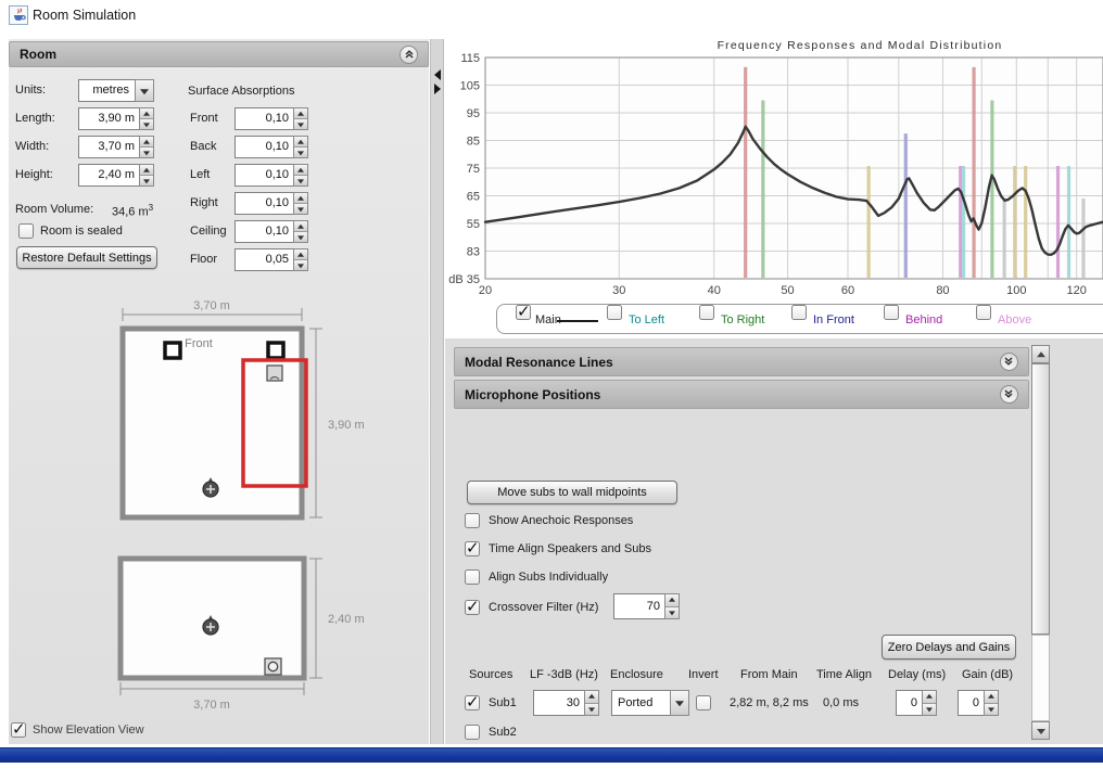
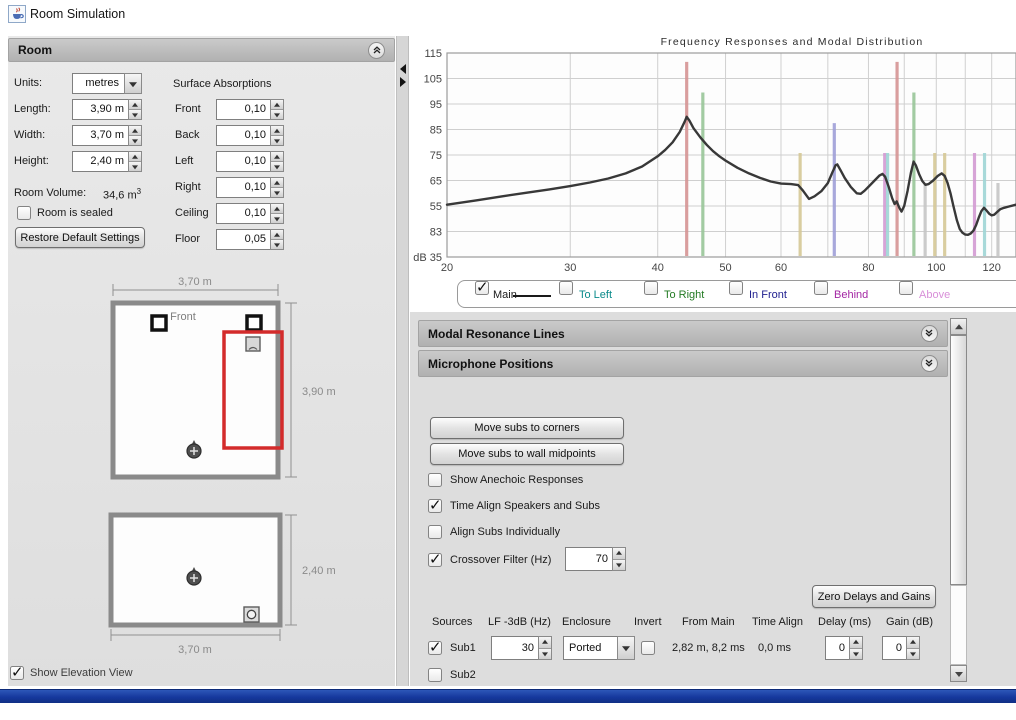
  Room Simulation
  Room
  Units:
  metres
  Length:
  3,90 m
  Width:
  3,70 m
  Height:
  2,40 m
  Room Volume:
  34,6 m3
  Room is sealed
  Restore Default Settings
  Surface Absorptions
  Front
  0,10
  Back
  0,10
  Left
  0,10
  Right
  0,10
  Ceiling
  0,10
  Floor
  0,05
  3,70 m
  Front
  3,90 m
  2,40 m
  3,70 m
  Show Elevation View
  Frequency Responses and Modal Distribution
  20
  30
  40
  50
  60
  80
  100
  120
  115
  105
  95
  85
  75
  65
  55
  83
  dB 35
  Mai
  To Left
  To Right
  In Front
  Behind
  Above
  Modal Resonance Lines
  Microphone Positions
+ Move subs to corners
  Move subs to wall midpoints
  Show Anechoic Responses
  Time Align Speakers and Subs
  Align Subs Individually
  Crossover Filter (Hz)
  70
  Zero Delays and Gains
  Sources
  LF -3dB (Hz)
  Enclosure
  Invert
  From Main
  Time Align
  Delay (ms)
  Gain (dB)
  Sub1
  30
  Ported
  2,82 m, 8,2 ms
  0,0 ms
  0
  0
  Sub2
